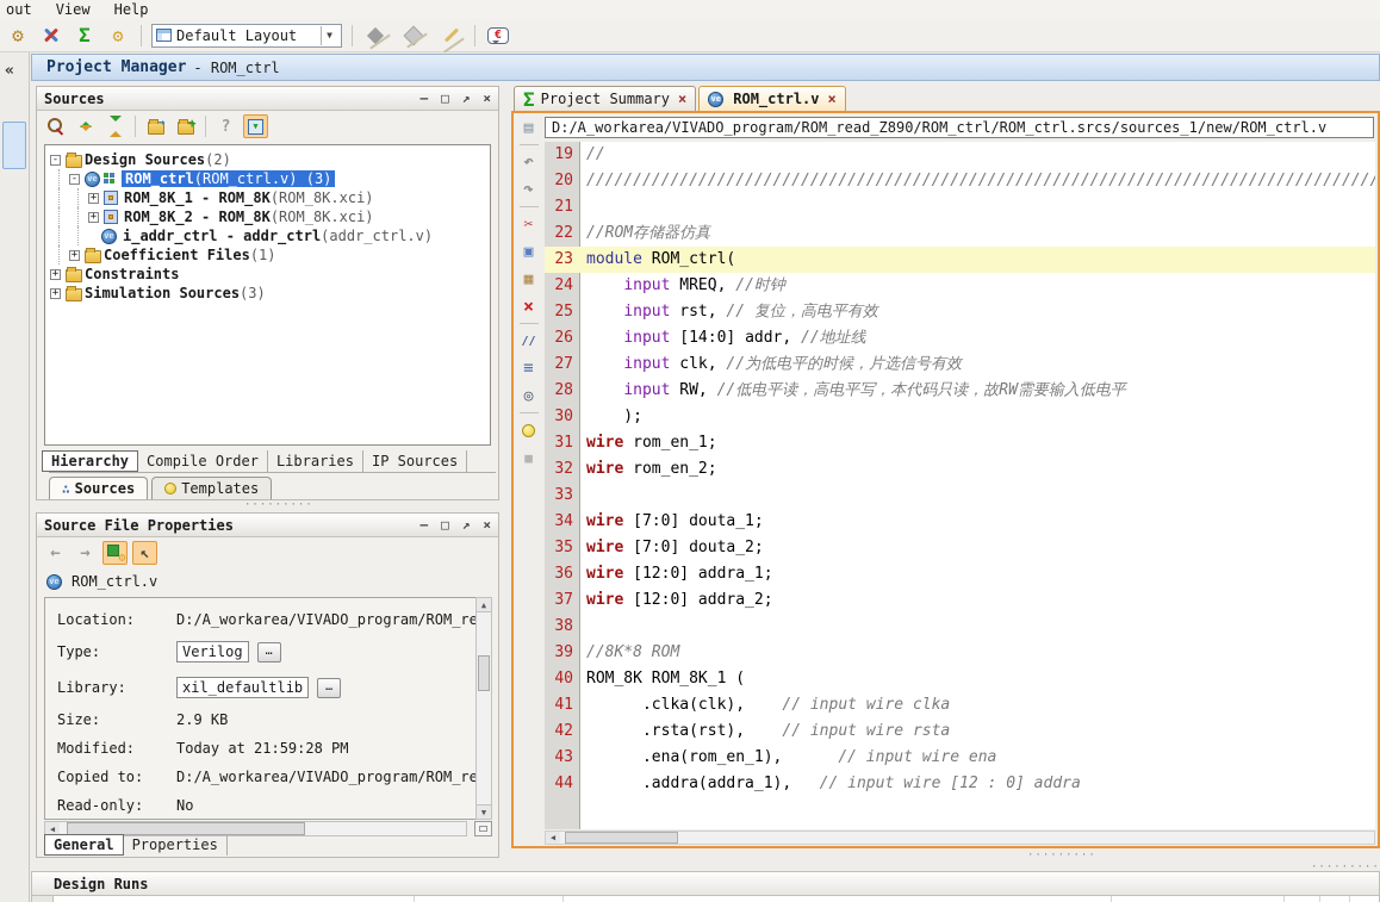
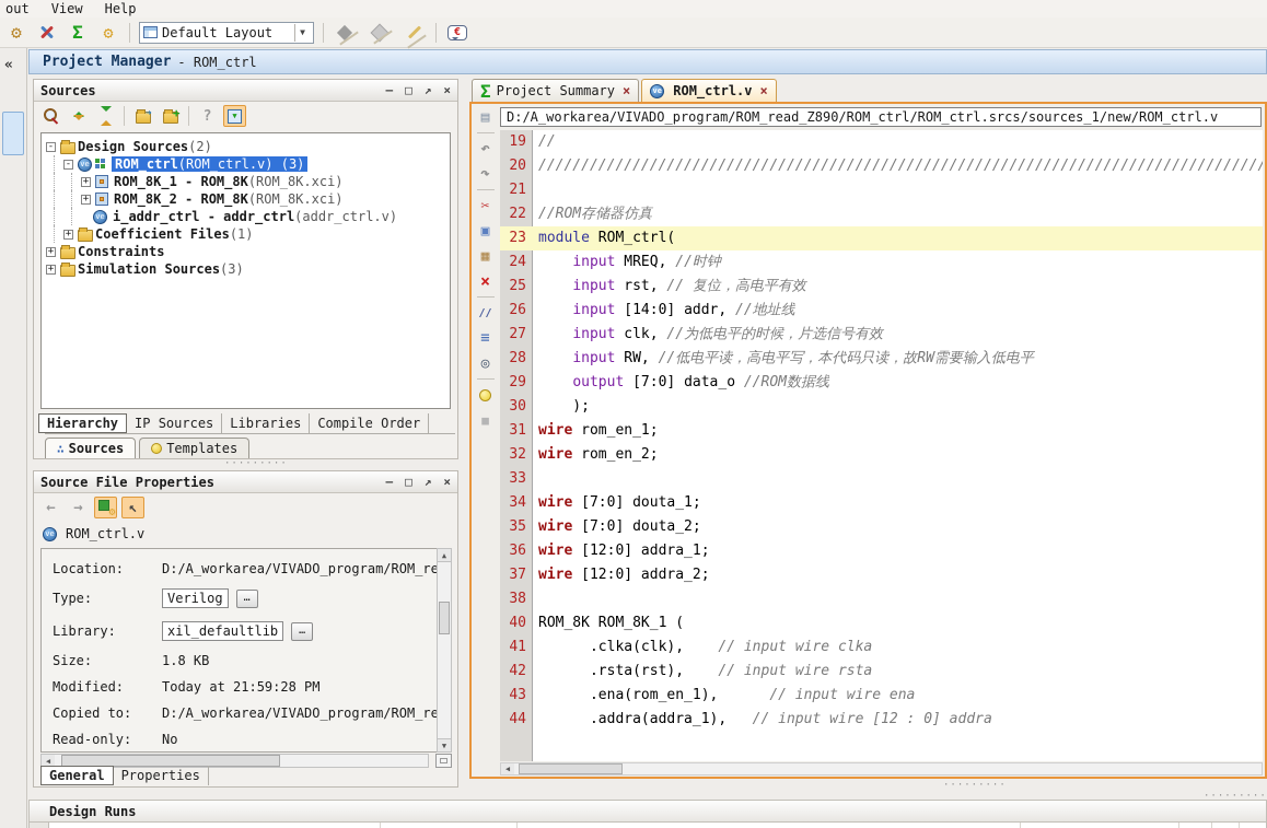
  out
  View
  Help
  Default Layout
  ▼
  «
  Project Manager
  - ROM_ctrl
  Sources
  —
  □
  ↗
  ×
  ➜
  +
  -
  Design Sources
  (2)
  -
  ROM_ctrl
  (ROM_ctrl.v) (3)
  +
  ROM_8K_1 - ROM_8K
  (ROM_8K.xci)
  +
  ROM_8K_2 - ROM_8K
  (ROM_8K.xci)
  i_addr_ctrl - addr_ctrl
  (addr_ctrl.v)
  +
  Coefficient Files
  (1)
  +
  Constraints
  +
  Simulation Sources
  (3)
  Hierarchy
- Compile Order
+ IP Sources
  Libraries
- IP Sources
+ Compile Order
  Sources
  Templates
  ·········
  Source File Properties
  —
  □
  ↗
  ×
  ROM_ctrl.v
  Location:
  D:/A_workarea/VIVADO_program/ROM_re
  Type:
  Verilog
  …
  Library:
  xil_defaultlib
  …
  Size:
- 2.9 KB
+ 1.8 KB
  Modified:
  Today at 21:59:28 PM
  Copied to:
  D:/A_workarea/VIVADO_program/ROM_re
  Read-only:
  No
  ▲
  ▼
  ◀
  General
  Properties
  Project Summary
  ×
  ROM_ctrl.v
  ×
  D:/A_workarea/VIVADO_program/ROM_read_Z890/ROM_ctrl/ROM_ctrl.srcs/sources_1/new/ROM_ctrl.v
  19
  //
  20
  /////////////////////////////////////////////////////////////////////////////////////
  21
  22
  //ROM存储器仿真
  23
  module ROM_ctrl(
  24
  input MREQ, //时钟
  25
  input rst, // 复位，高电平有效
  26
  input [14:0] addr, //地址线
  27
  input clk, //为低电平的时候，片选信号有效
  28
  input RW, //低电平读，高电平写，本代码只读，故RW需要输入低电平
+ 29
+ output [7:0] data_o //ROM数据线
  30
  );
  31
  wire rom_en_1;
  32
  wire rom_en_2;
  33
  34
  wire [7:0] douta_1;
  35
  wire [7:0] douta_2;
  36
  wire [12:0] addra_1;
  37
  wire [12:0] addra_2;
  38
- 39
- //8K*8 ROM
  40
  ROM_8K ROM_8K_1 (
  41
  .clka(clk), // input wire clka
  42
  .rsta(rst), // input wire rsta
  43
  .ena(rom_en_1), // input wire ena
  44
  .addra(addra_1), // input wire [12 : 0] addra
  ◀
  ·········
  ·········
  Design Runs
